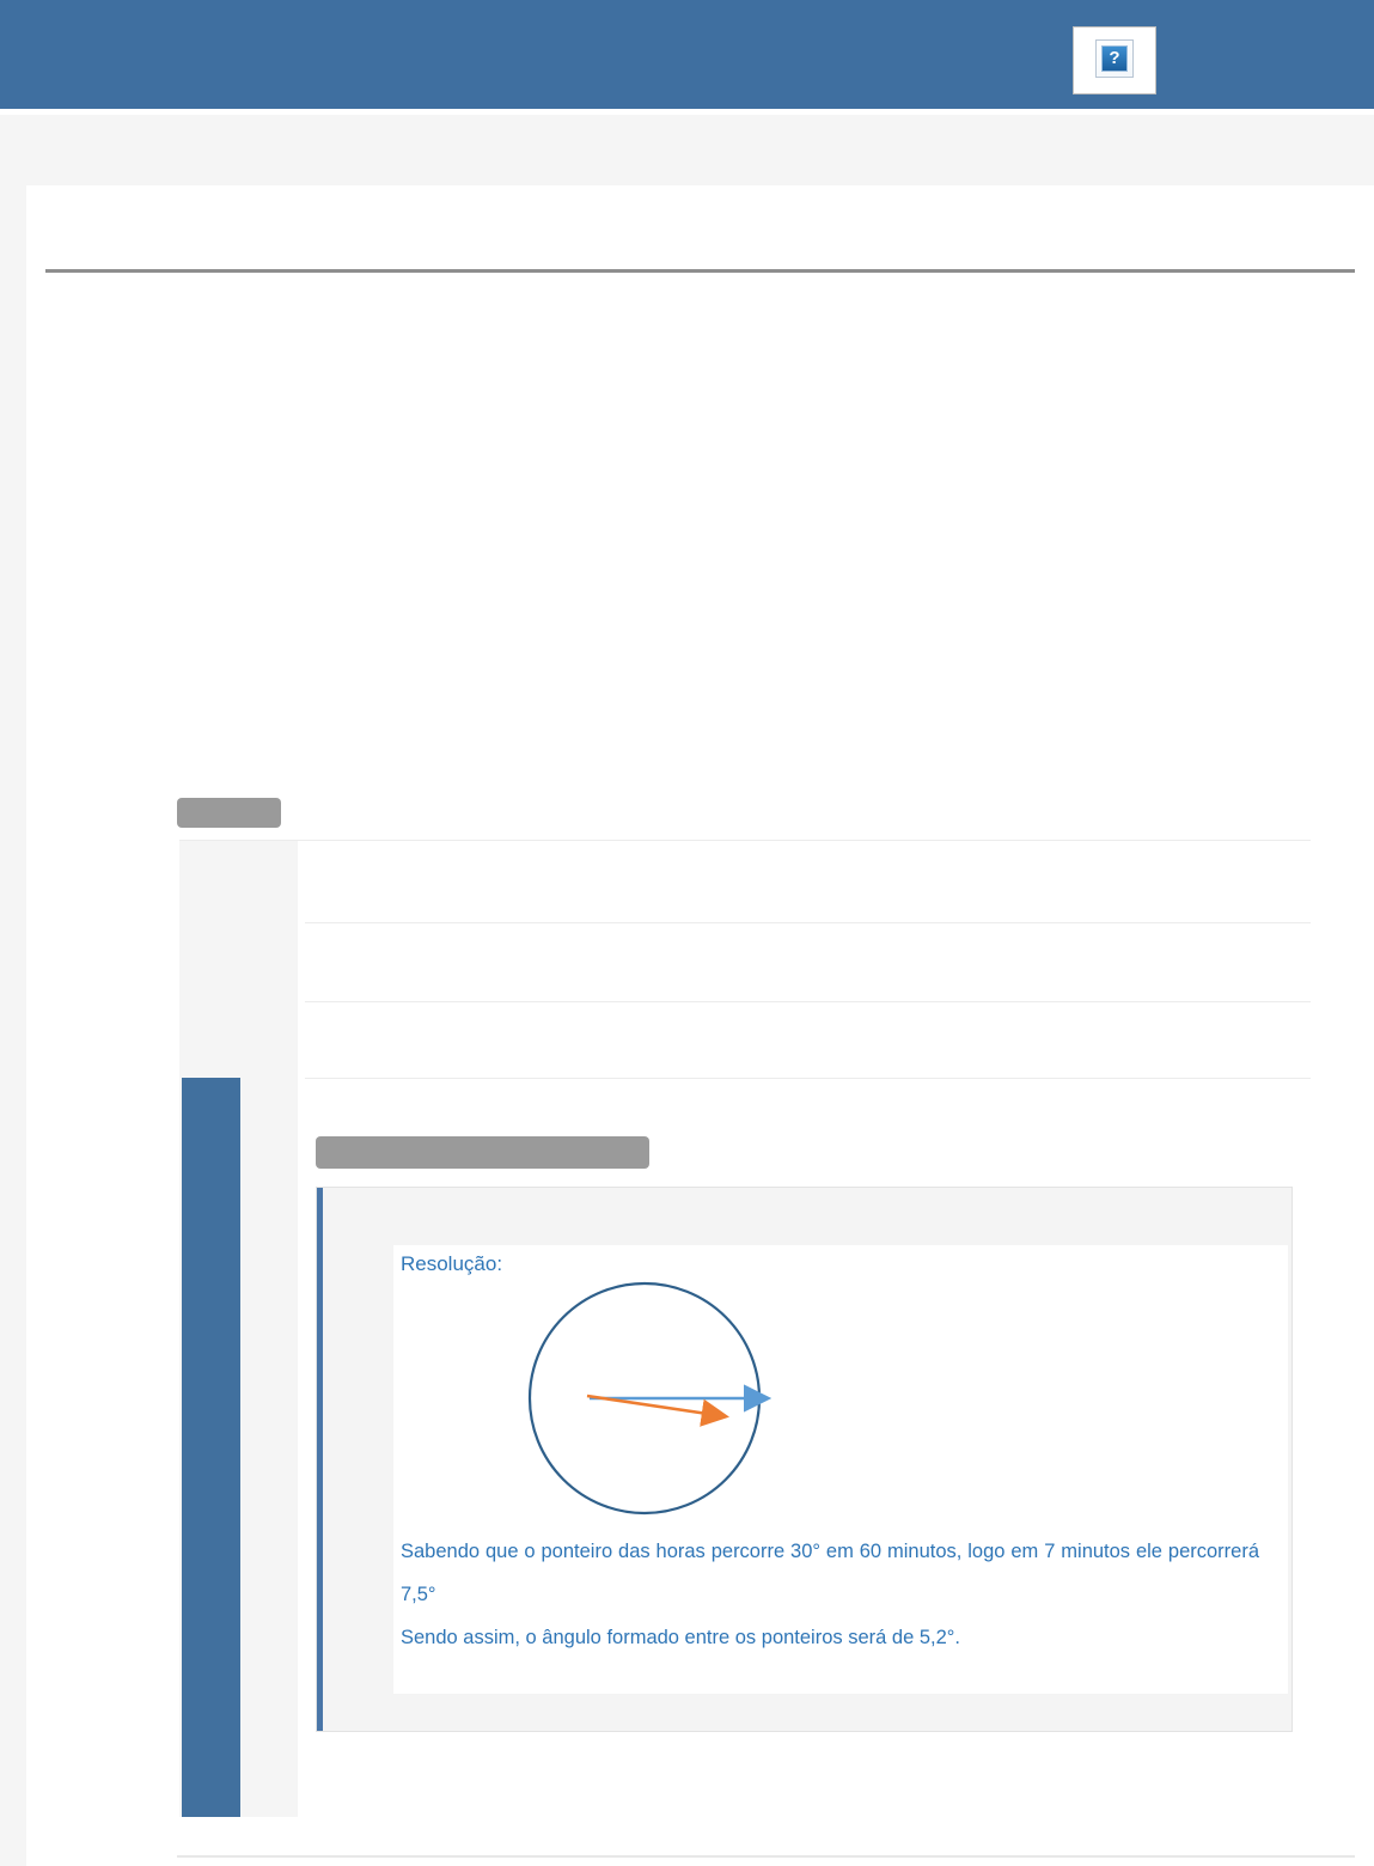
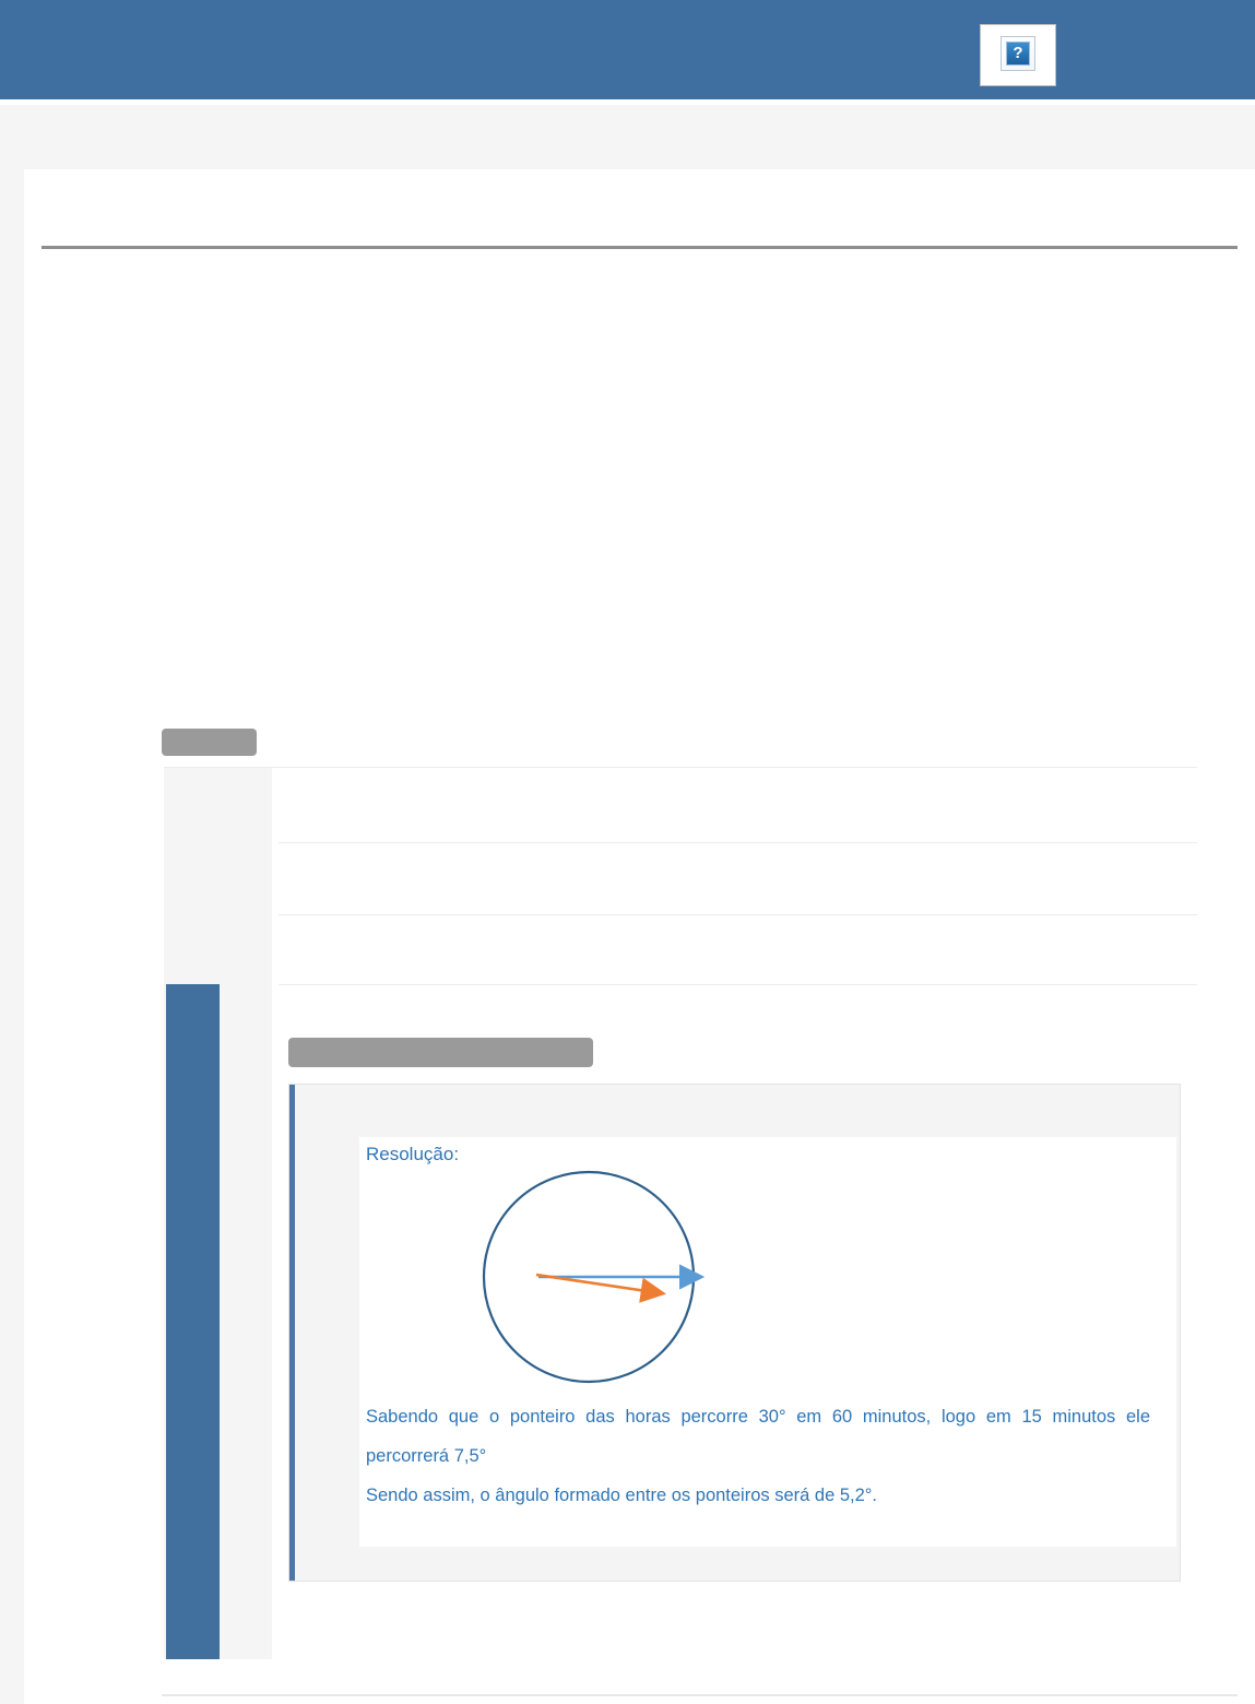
  ?
  Resolução:
- Sabendo que o ponteiro das horas percorre 30° em 60 minutos, logo em 7 minutos ele percorrerá 7,5°
+ Sabendo que o ponteiro das horas percorre 30° em 60 minutos, logo em 15 minutos ele percorrerá 7,5°
  Sendo assim, o ângulo formado entre os ponteiros será de 5,2°.
